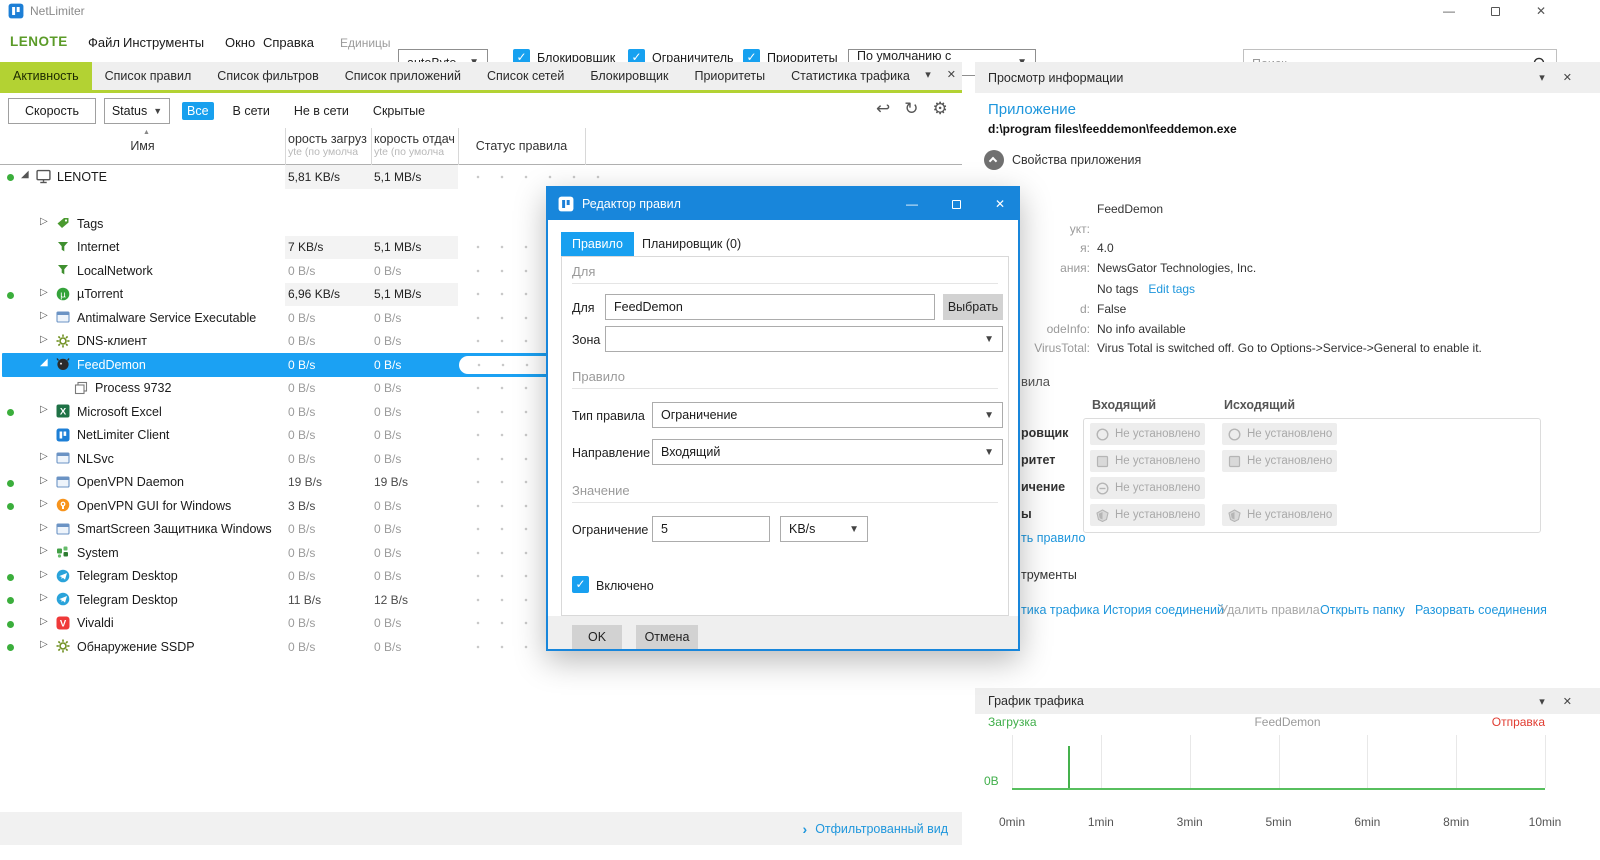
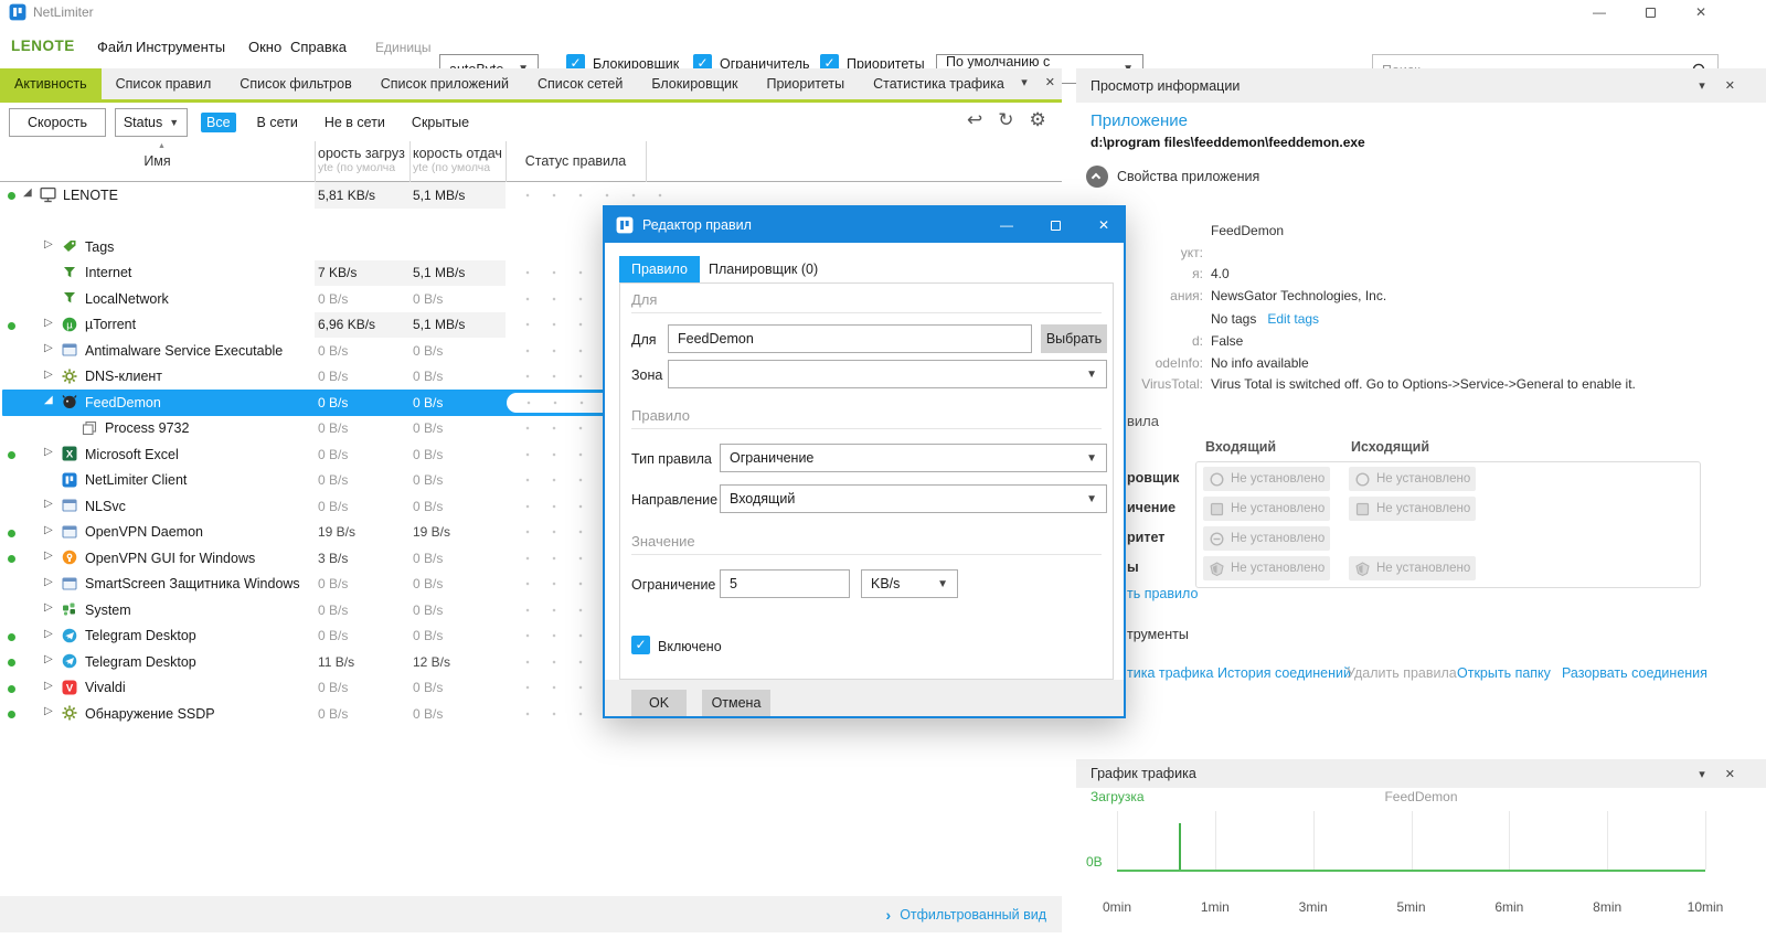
  NetLimiter
  —
  ✕
  LENOTE
  Файл
  Инструменты
  Окно
  Справка
  Единицы
  ✓
  Блокировщик
  ✓
  Ограничитель
  ✓
  Приоритеты
  Активность
  Список правил
  Список фильтров
  Список приложений
  Список сетей
  Блокировщик
  Приоритеты
  Статистика трафика
  ▾
  ✕
  Просмотр информации
  ▾
  ✕
  Скорость
  Status
  ▼
  Все
  В сети
  Не в сети
  Скрытые
  ↩
  ↻
  ⚙
  Имя
  орость загруз
  yte (по умолча
  корость отдач
  yte (по умолча
  Статус правила
  ◢
  LENOTE
  5,81 KB/s
  5,1 MB/s
  ▷
  Tags
  Internet
  7 KB/s
  5,1 MB/s
  LocalNetwork
  0 B/s
  0 B/s
  ▷
  µ
  µTorrent
  6,96 KB/s
  5,1 MB/s
  ▷
  Antimalware Service Executable
  0 B/s
  0 B/s
  ▷
  DNS-клиент
  0 B/s
  0 B/s
  ◢
  FeedDemon
  0 B/s
  0 B/s
  Process 9732
  0 B/s
  0 B/s
  ▷
  X
  Microsoft Excel
  0 B/s
  0 B/s
  NetLimiter Client
  0 B/s
  0 B/s
  ▷
  NLSvc
  0 B/s
  0 B/s
  ▷
  OpenVPN Daemon
  19 B/s
  19 B/s
  ▷
  OpenVPN GUI for Windows
  3 B/s
  0 B/s
  ▷
  SmartScreen Защитника Windows
  0 B/s
  0 B/s
  ▷
  System
  0 B/s
  0 B/s
  ▷
  Telegram Desktop
  0 B/s
  0 B/s
  ▷
  Telegram Desktop
  11 B/s
  12 B/s
  ▷
  V
  Vivaldi
  0 B/s
  0 B/s
  ▷
  Обнаружение SSDP
  0 B/s
  0 B/s
  ›
  Отфильтрованный вид
  Приложение
  d:\program files\feeddemon\feeddemon.exe
  Свойства приложения
  FeedDemon
  укт:
  я:
  4.0
  ания:
  NewsGator Technologies, Inc.
  No tags Edit tags
  d:
  False
  odeInfo:
  No info available
  VirusTotal:
  Virus Total is switched off. Go to Options->Service->General to enable it.
  вила
  Входящий
  Исходящий
  ровщик
  Не установлено
  Не установлено
- ритет
+ ичение
  Не установлено
  Не установлено
- ичение
+ ритет
  Не установлено
  ы
  Не установлено
  Не установлено
  ть правило
  трументы
  тика трафика
  История соединений
  Удалить правила
  Открыть папку
  Разорвать соединения
  График трафика
  ▾
  ✕
  Загрузка
  FeedDemon
- Отправка
  0B
  0min
  1min
  3min
  5min
  6min
  8min
  10min
  Редактор правил
  —
  ✕
  Правило
  Планировщик (0)
  Для
  Для
  FeedDemon
  Выбрать
  Зона
  ▼
  Правило
  Тип правила
  Ограничение
  ▼
  Направление
  Входящий
  ▼
  Значение
  Ограничение
  5
  KB/s
  ▼
  ✓
  Включено
  OK
  Отмена
